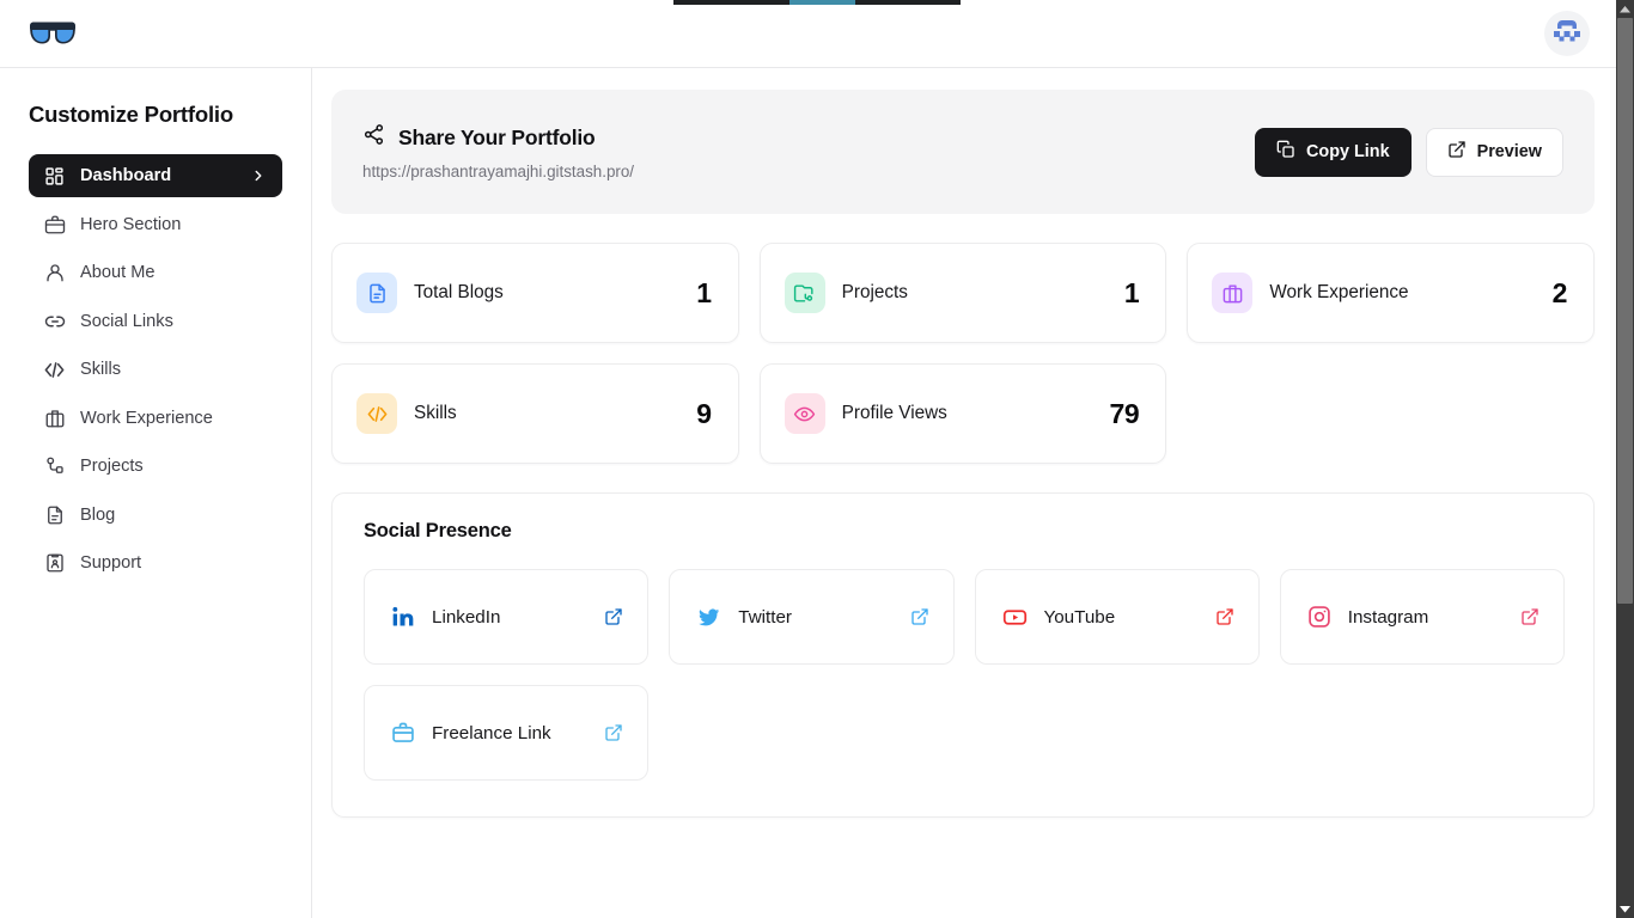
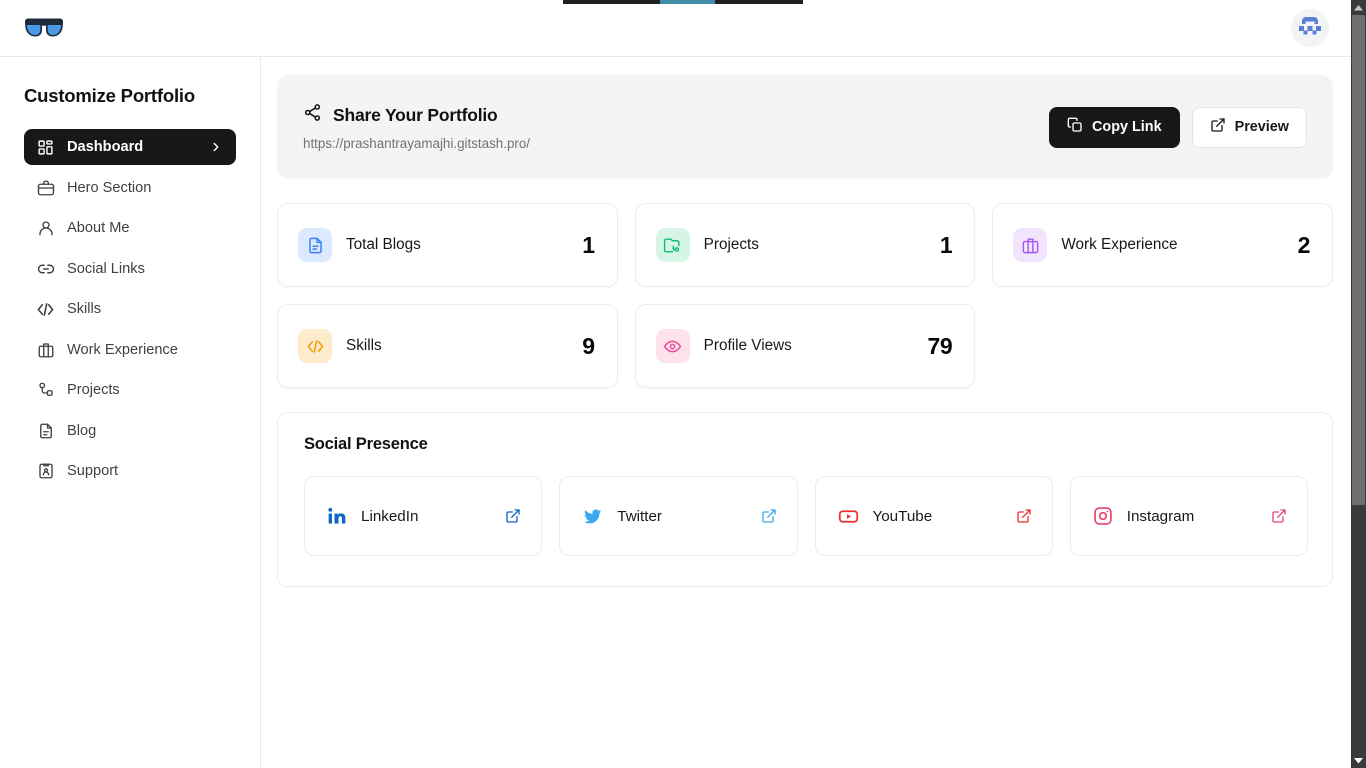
  Customize Portfolio
  Dashboard
  Hero Section
  About Me
  Social Links
  Skills
  Work Experience
  Projects
  Blog
  Support
  Share Your Portfolio
  https://prashantrayamajhi.gitstash.pro/
  Copy Link
  Preview
  Total Blogs
  1
  Projects
  1
  Work Experience
  2
  Skills
  9
  Profile Views
  79
  Social Presence
  LinkedIn
  Twitter
  YouTube
  Instagram
- Freelance Link
